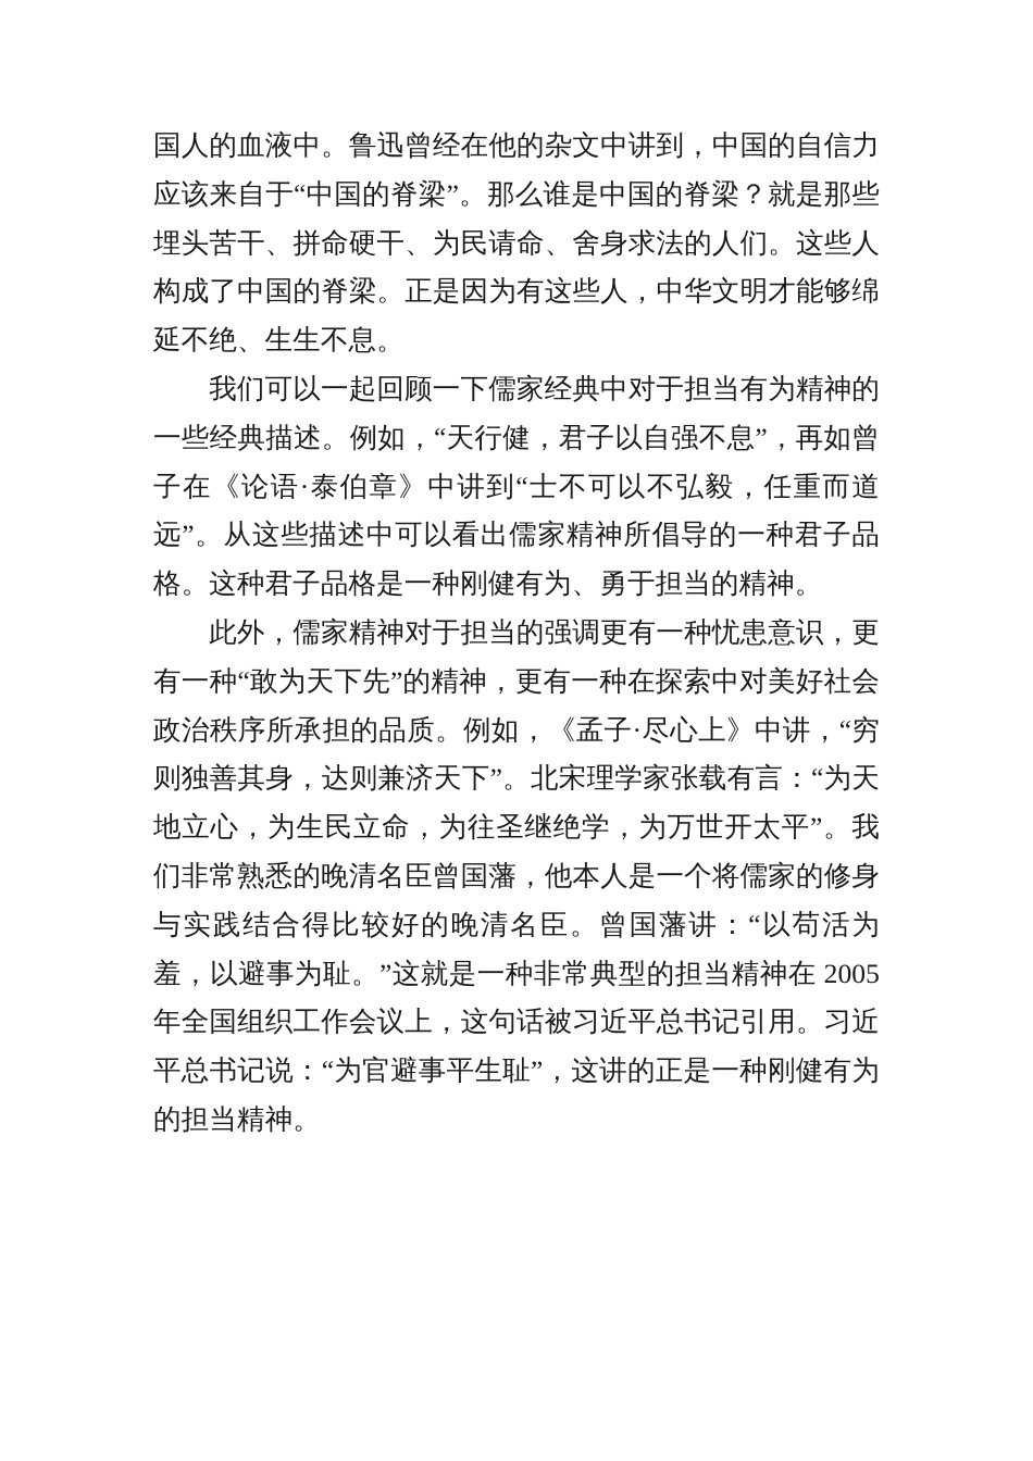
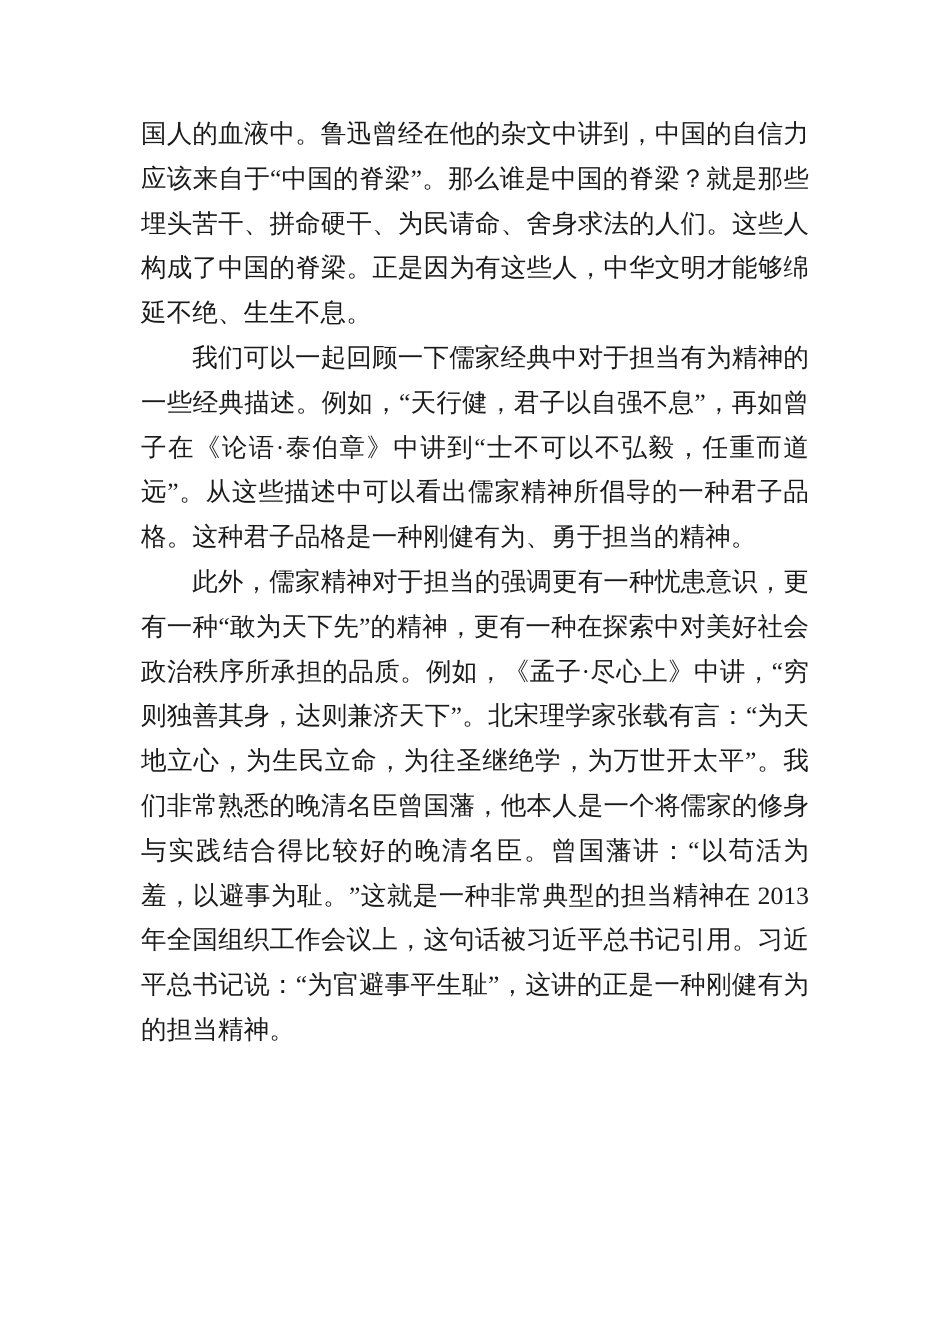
  国人的血液中。鲁迅曾经在他的杂文中讲到，中国的自信力应该来自于“中国的脊梁”。那么谁是中国的脊梁？就是那些埋头苦干、拼命硬干、为民请命、舍身求法的人们。这些人构成了中国的脊梁。正是因为有这些人，中华文明才能够绵延不绝、生生不息。
  我们可以一起回顾一下儒家经典中对于担当有为精神的一些经典描述。例如，“天行健，君子以自强不息”，再如曾子在《论语·泰伯章》中讲到“士不可以不弘毅，任重而道远”。从这些描述中可以看出儒家精神所倡导的一种君子品格。这种君子品格是一种刚健有为、勇于担当的精神。
- 此外，儒家精神对于担当的强调更有一种忧患意识，更有一种“敢为天下先”的精神，更有一种在探索中对美好社会政治秩序所承担的品质。例如，《孟子·尽心上》中讲，“穷则独善其身，达则兼济天下”。北宋理学家张载有言：“为天地立心，为生民立命，为往圣继绝学，为万世开太平”。我们非常熟悉的晚清名臣曾国藩，他本人是一个将儒家的修身与实践结合得比较好的晚清名臣。曾国藩讲：“以苟活为羞，以避事为耻。”这就是一种非常典型的担当精神在 2005 年全国组织工作会议上，这句话被习近平总书记引用。习近平总书记说：“为官避事平生耻”，这讲的正是一种刚健有为的担当精神。
+ 此外，儒家精神对于担当的强调更有一种忧患意识，更有一种“敢为天下先”的精神，更有一种在探索中对美好社会政治秩序所承担的品质。例如，《孟子·尽心上》中讲，“穷则独善其身，达则兼济天下”。北宋理学家张载有言：“为天地立心，为生民立命，为往圣继绝学，为万世开太平”。我们非常熟悉的晚清名臣曾国藩，他本人是一个将儒家的修身与实践结合得比较好的晚清名臣。曾国藩讲：“以苟活为羞，以避事为耻。”这就是一种非常典型的担当精神在 2013 年全国组织工作会议上，这句话被习近平总书记引用。习近平总书记说：“为官避事平生耻”，这讲的正是一种刚健有为的担当精神。
